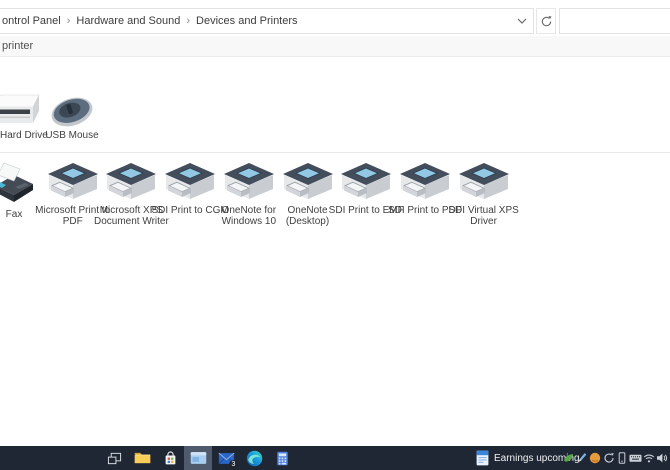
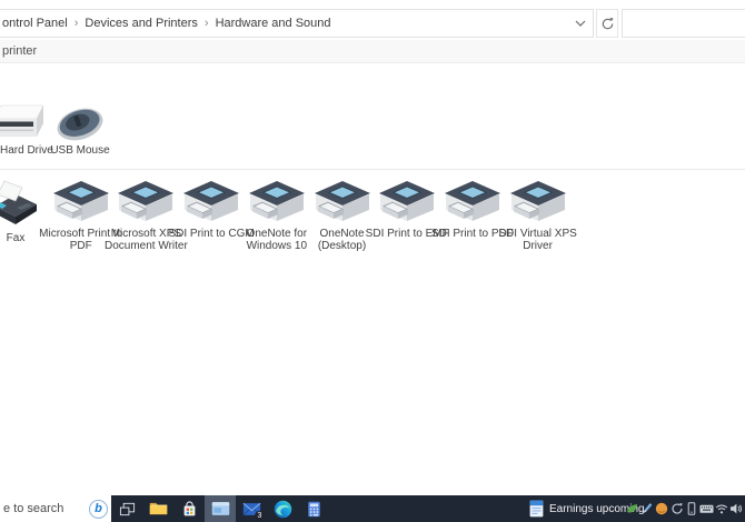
  ontrol Panel
  ›
- Hardware and Sound
+ Devices and Printers
  ›
- Devices and Printers
+ Hardware and Sound
  printer
  Hard Drive
  USB Mouse
  Fax
  Microsoft Print to PDF
  Microsoft XPS Document Writer
  SDI Print to CGM
  OneNote for Windows 10
  OneNote (Desktop)
  SDI Print to EMF
  SDI Print to PDF
  SDI Virtual XPS Driver
+ e to search
+ b
  Earnings upcomg
